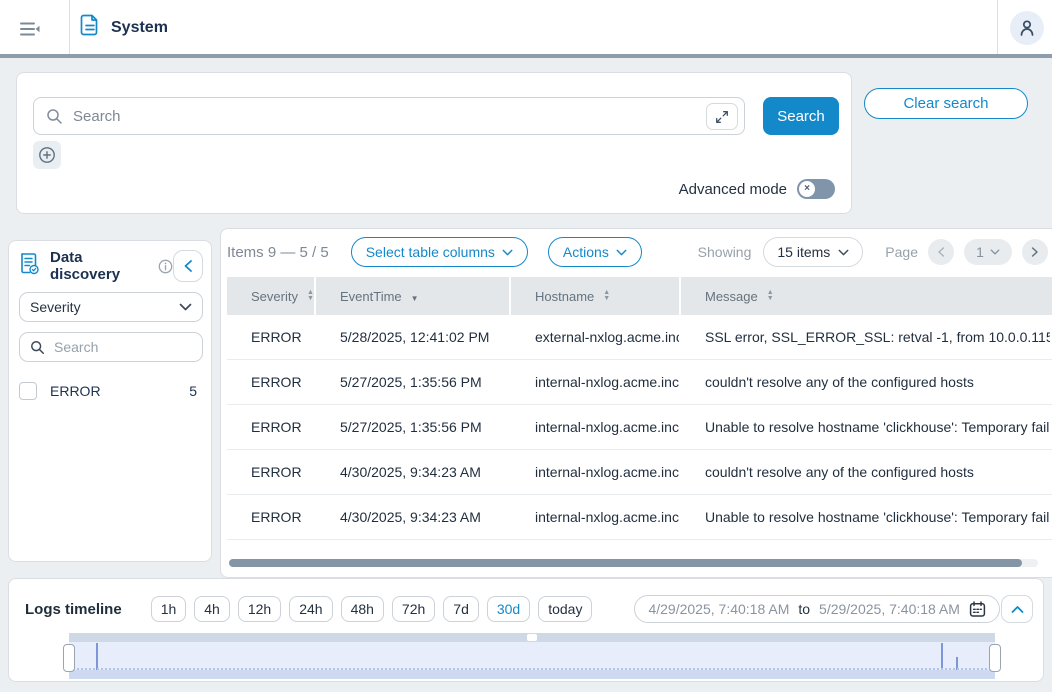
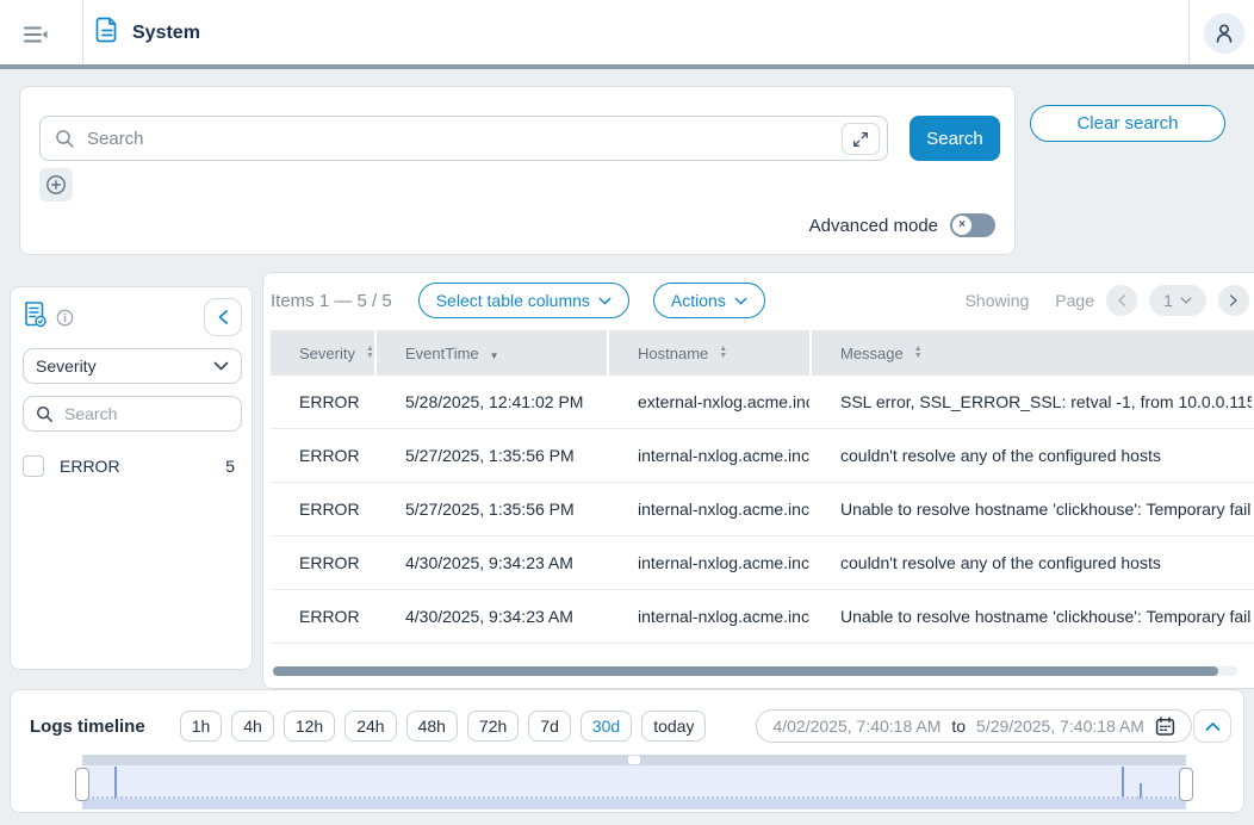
  System
  Search
  Search
  Advanced mode
  ×
  Clear search
- Data discovery
  Severity
  Search
  ERROR
  5
- Items 9 — 5 / 5
+ Items 1 — 5 / 5
  Select table columns
  Actions
  Showing
- 15 items
  Page
  1
  Severity
  EventTime
  ▼
  Hostname
  Message
  ERROR
  5/28/2025, 12:41:02 PM
  external-nxlog.acme.in
  SSL error, SSL_ERROR_SSL: retval -1, from 10.0.0.115
  ERROR
  5/27/2025, 1:35:56 PM
  internal-nxlog.acme.inc
  couldn't resolve any of the configured hosts
  ERROR
  5/27/2025, 1:35:56 PM
  internal-nxlog.acme.inc
  Unable to resolve hostname 'clickhouse': Temporary fail
  ERROR
  4/30/2025, 9:34:23 AM
  internal-nxlog.acme.inc
  couldn't resolve any of the configured hosts
  ERROR
  4/30/2025, 9:34:23 AM
  internal-nxlog.acme.inc
  Unable to resolve hostname 'clickhouse': Temporary fail
  Logs timeline
  1h
  4h
  12h
  24h
  48h
  72h
  7d
  30d
  today
- 4/29/2025, 7:40:18 AM
+ 4/02/2025, 7:40:18 AM
  to
  5/29/2025, 7:40:18 AM
